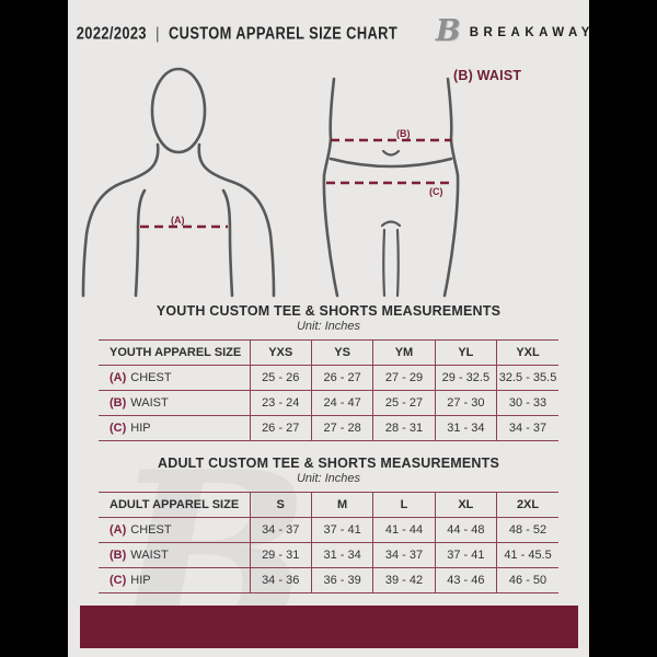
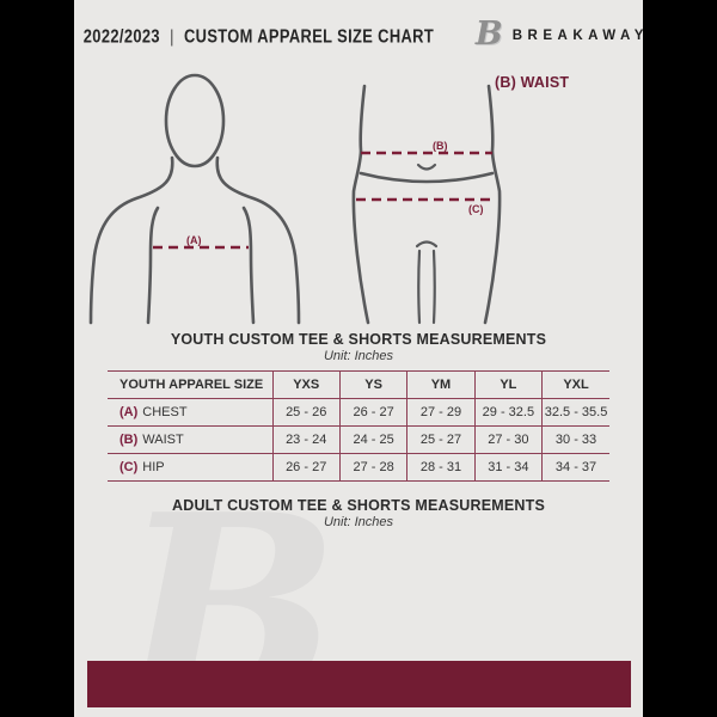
  2022/2023
  |
  CUSTOM APPAREL SIZE CHART
  B
  BREAKAWAY
  (A)
  (B)
  (C)
  (B) WAIST
  YOUTH CUSTOM TEE & SHORTS MEASUREMENTS
  Unit: Inches
  YOUTH APPAREL SIZE	YXS	YS	YM	YL	YXL
  (A) CHEST	25 - 26	26 - 27	27 - 29	29 - 32.5	32.5 - 35.5
- (B) WAIST	23 - 24	24 - 47	25 - 27	27 - 30	30 - 33
+ (B) WAIST	23 - 24	24 - 25	25 - 27	27 - 30	30 - 33
  (C) HIP	26 - 27	27 - 28	28 - 31	31 - 34	34 - 37
  B
  ADULT CUSTOM TEE & SHORTS MEASUREMENTS
  Unit: Inches
- ADULT APPAREL SIZE	S	M	L	XL	2XL
- (A) CHEST	34 - 37	37 - 41	41 - 44	44 - 48	48 - 52
- (B) WAIST	29 - 31	31 - 34	34 - 37	37 - 41	41 - 45.5
- (C) HIP	34 - 36	36 - 39	39 - 42	43 - 46	46 - 50
